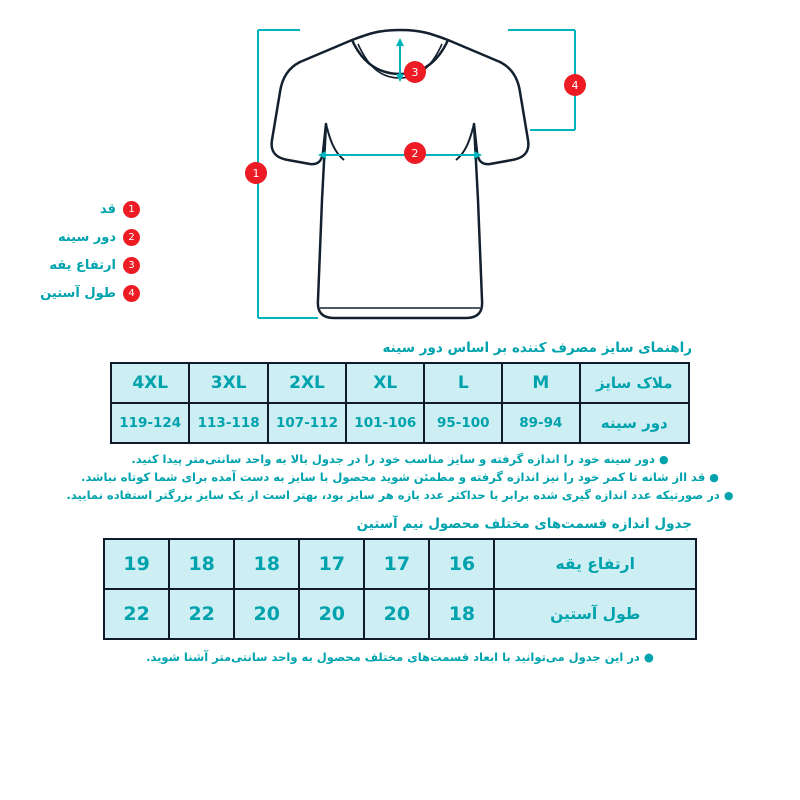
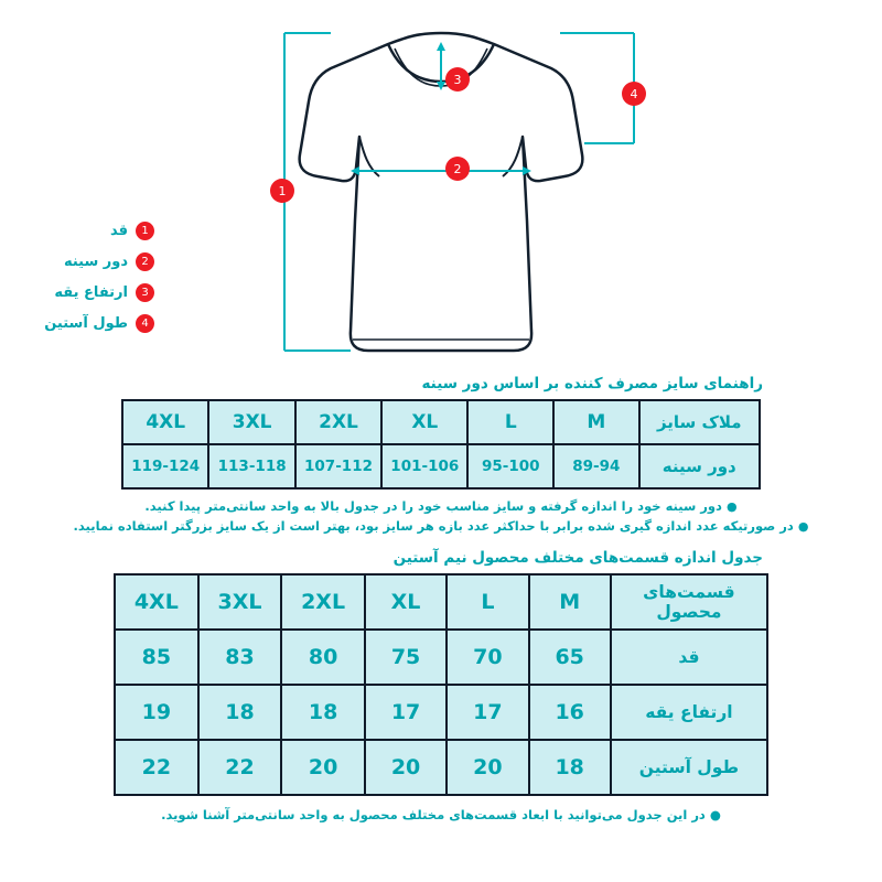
  1
  2
  3
  4
  1
  قد
  2
  دور سینه
  3
  ارتفاع یقه
  4
  طول آستین
  راهنمای سایز مصرف کننده بر اساس دور سینه
  ملاک سایز	M	L	XL	2XL	3XL	4XL
  دور سینه	89-94	95-100	101-106	107-112	113-118	119-124
  ● دور سینه خود را اندازه گرفته و سایز مناسب خود را در جدول بالا به واحد سانتی‌متر پیدا کنید.
- ● قد ااز شانه تا کمر خود را نیز اندازه گرفته و مطمئن شوید محصول با سایز به دست آمده برای شما کوتاه نباشد.
  ● در صورتیکه عدد اندازه گیری شده برابر با حداکثر عدد بازه هر سایز بود، بهتر است از یک سایز بزرگتر استفاده نمایید.
  جدول اندازه قسمت‌های مختلف محصول نیم آستین
+ قسمت‌های محصول	M	L	XL	2XL	3XL	4XL
+ قد	65	70	75	80	83	85
  ارتفاع یقه	16	17	17	18	18	19
  طول آستین	18	20	20	20	22	22
  ● در این جدول می‌توانید با ابعاد قسمت‌های مختلف محصول به واحد سانتی‌متر آشنا شوید.
